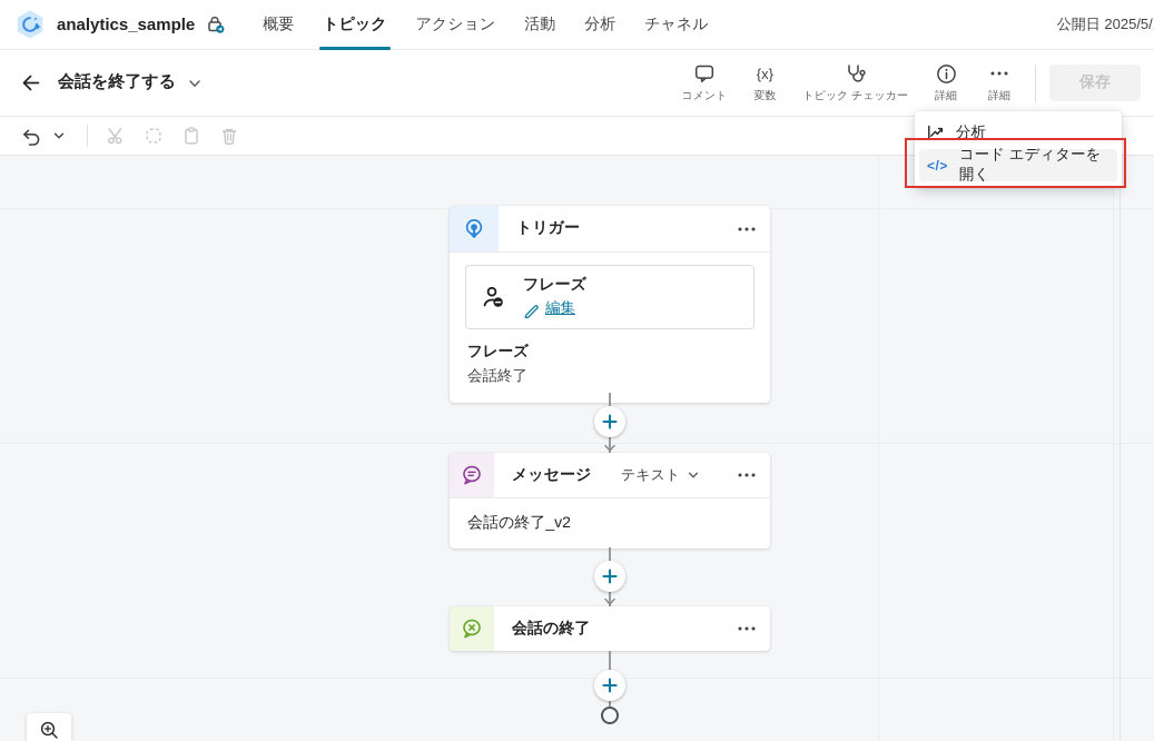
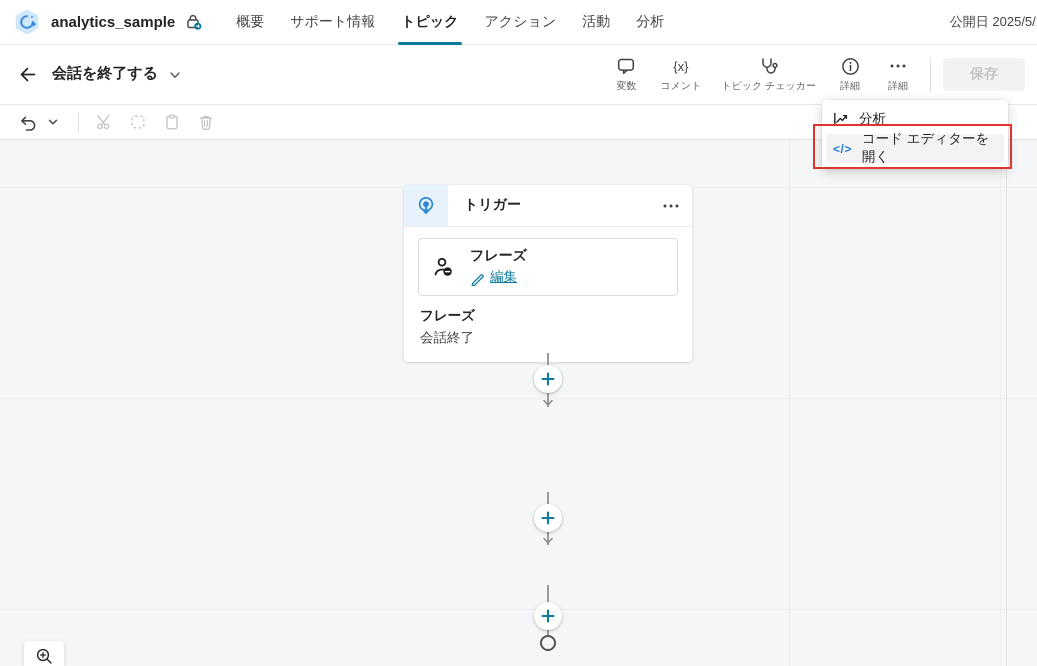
  analytics_sample
  概要
+ サポート情報
  トピック
  アクション
  活動
  分析
- チャネル
  公開日 2025/5/
  会話を終了する
- コメント
+ 変数
  {x}
- 変数
+ コメント
  トピック チェッカー
  詳細
  詳細
  保存
  トリガー
  フレーズ
  編集
  フレーズ
  会話終了
- メッセージ
- テキスト
- 会話の終了_v2
- 会話の終了
  分析
  </>
  コード エディターを開く
